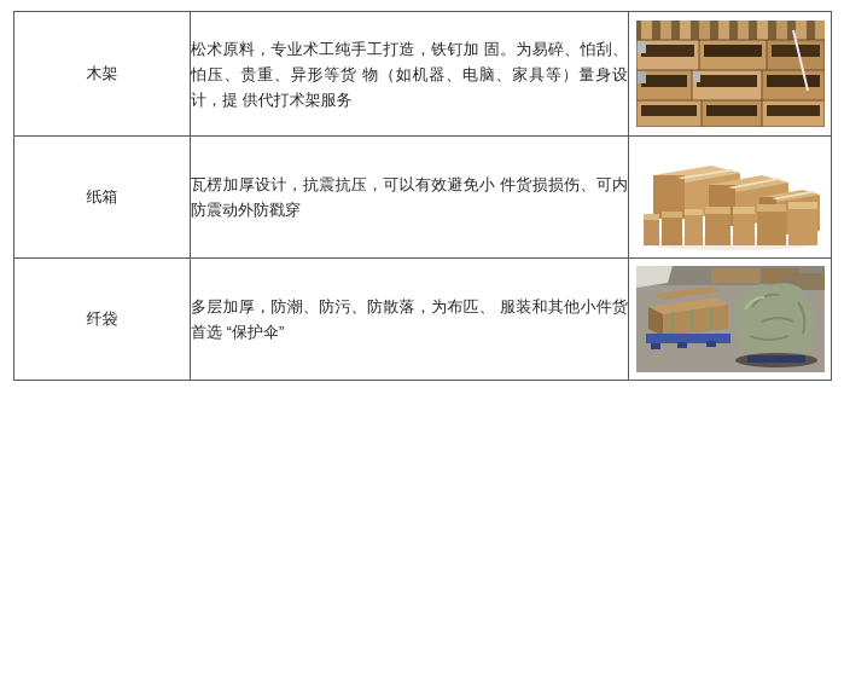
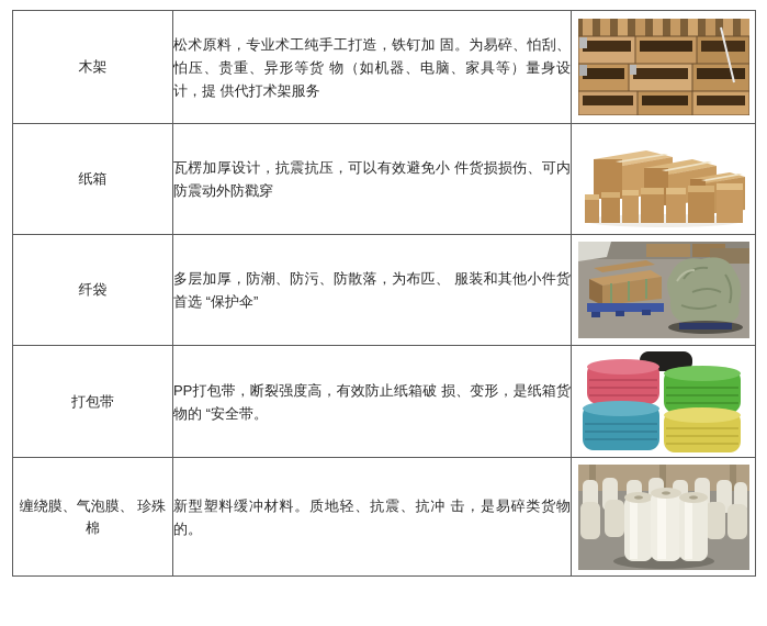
  木架	松术原料，专业术工纯手工打造，铁钉加 固。为易碎、怕刮、怕压、贵重、异形等货 物（如机器、电脑、家具等）量身设计，提 供代打术架服务
  纸箱	瓦楞加厚设计，抗震抗压，可以有效避免小 件货损损伤、可内防震动外防戳穿
  纤袋	多层加厚，防潮、防污、防散落，为布匹、 服装和其他小件货首选 “保护伞”
+ 打包带	PP打包带，断裂强度高，有效防止纸箱破 损、变形，是纸箱货物的 “安全带。
+ 缠绕膜、气泡膜、 珍殊棉	新型塑料缓冲材料。质地轻、抗震、抗冲 击，是易碎类货物的。
